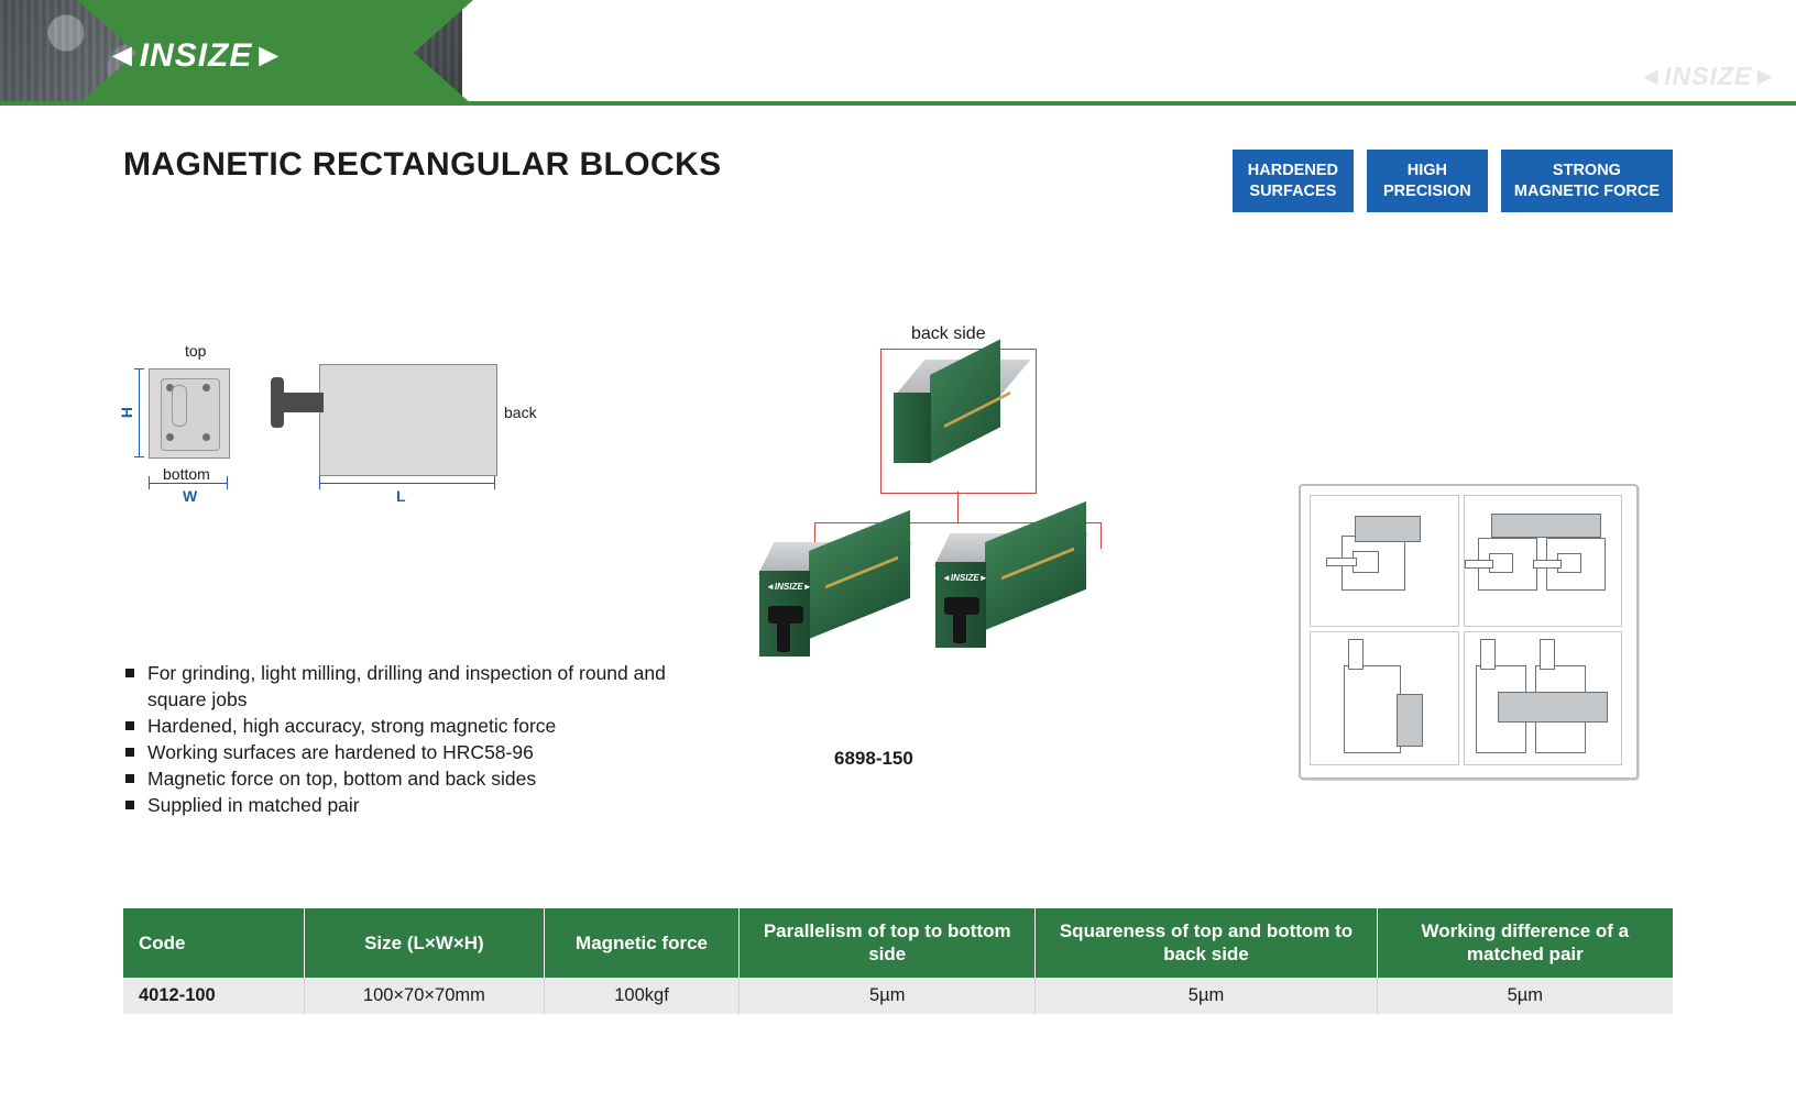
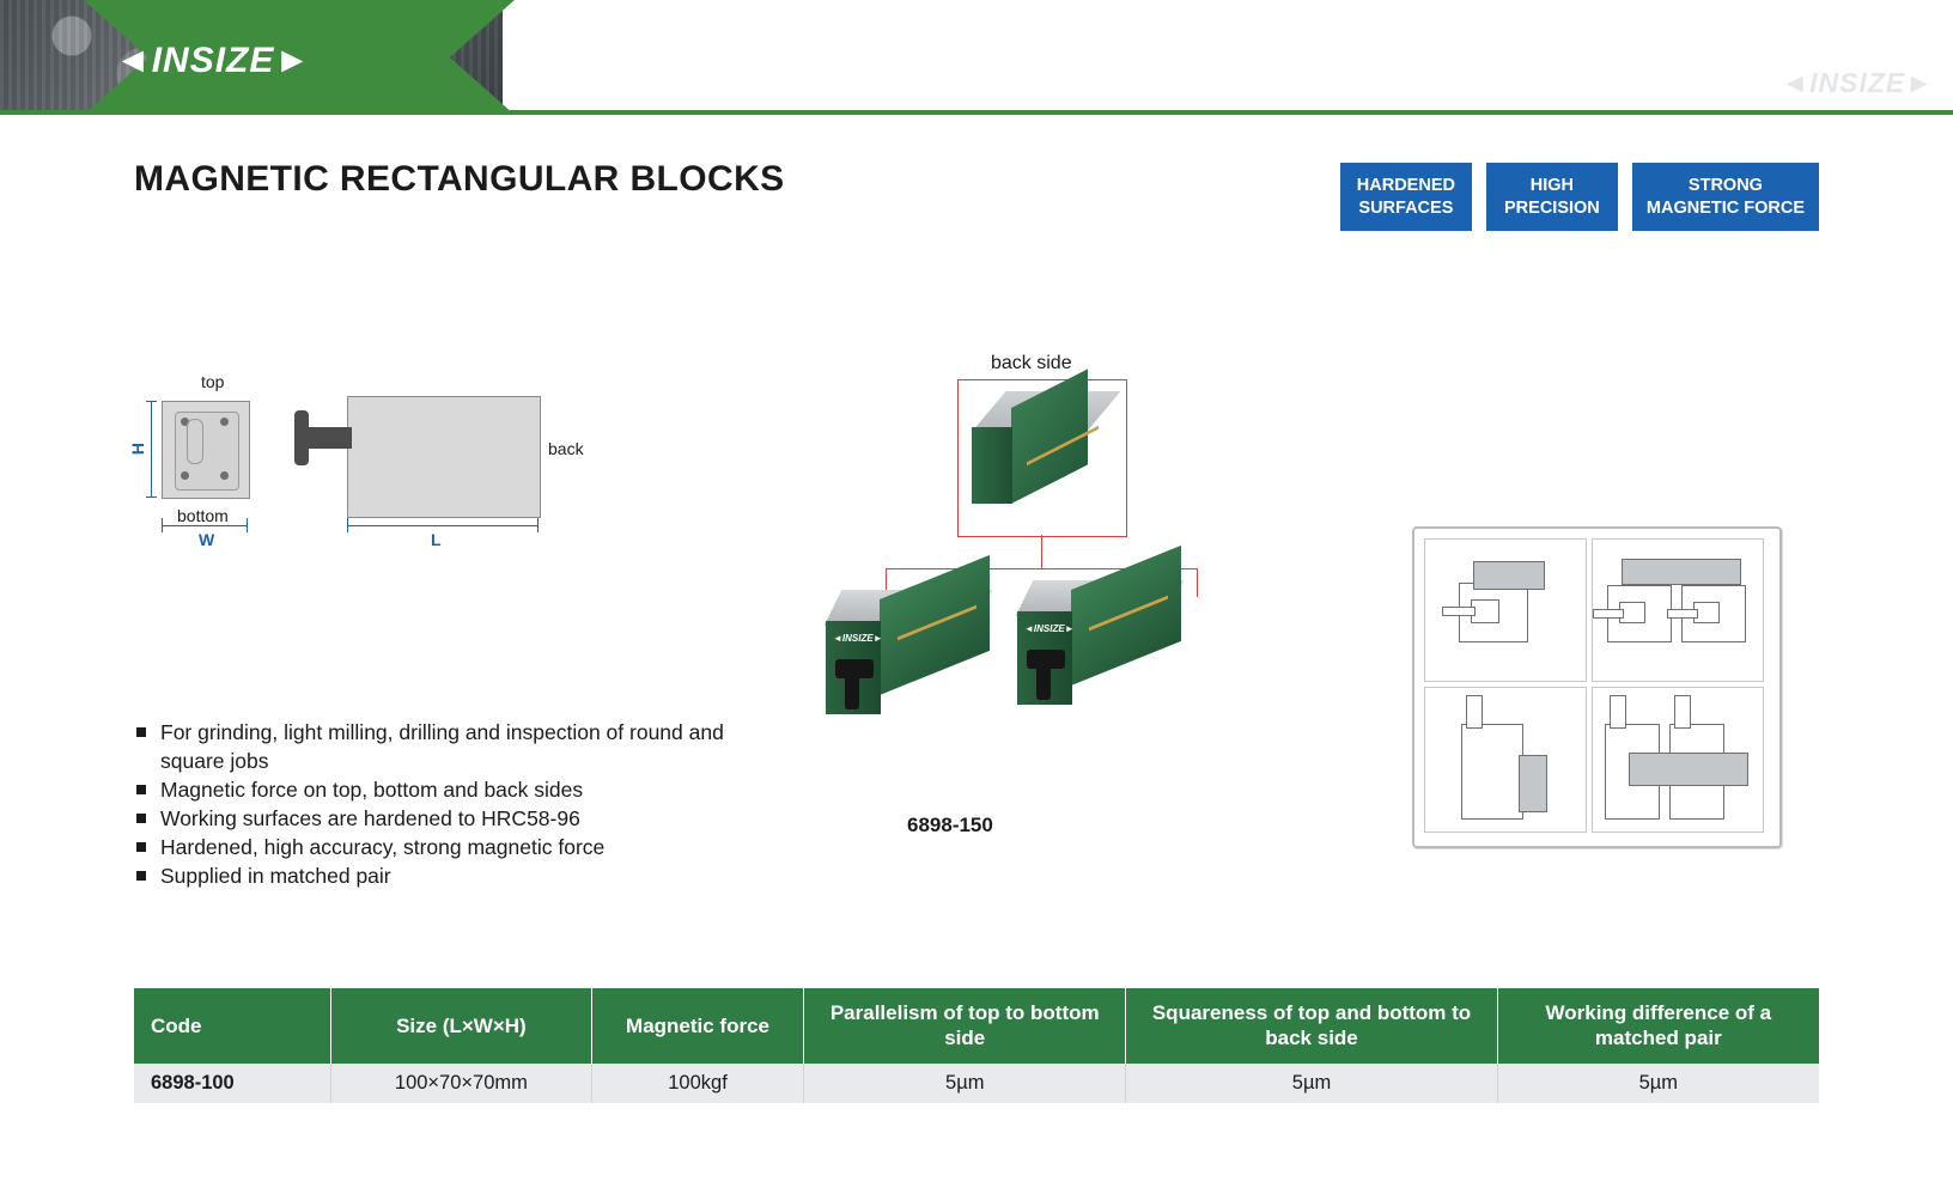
  ◄INSIZE►
  ◄INSIZE►
  MAGNETIC RECTANGULAR BLOCKS
  HARDENED
  SURFACES
  HIGH
  PRECISION
  STRONG
  MAGNETIC FORCE
  top
  bottom
  W
  L
  back
  back side
  ◄INSIZE►
  ◄INSIZE►
  6898-150
  For grinding, light milling, drilling and inspection of round and square jobs
- Hardened, high accuracy, strong magnetic force
+ Magnetic force on top, bottom and back sides
  Working surfaces are hardened to HRC58-96
- Magnetic force on top, bottom and back sides
+ Hardened, high accuracy, strong magnetic force
  Supplied in matched pair
  Code	Size (L×W×H)	Magnetic force	Parallelism of top to bottom side	Squareness of top and bottom to back side	Working difference of a matched pair
- 4012-100	100×70×70mm	100kgf	5µm	5µm	5µm
+ 6898-100	100×70×70mm	100kgf	5µm	5µm	5µm
